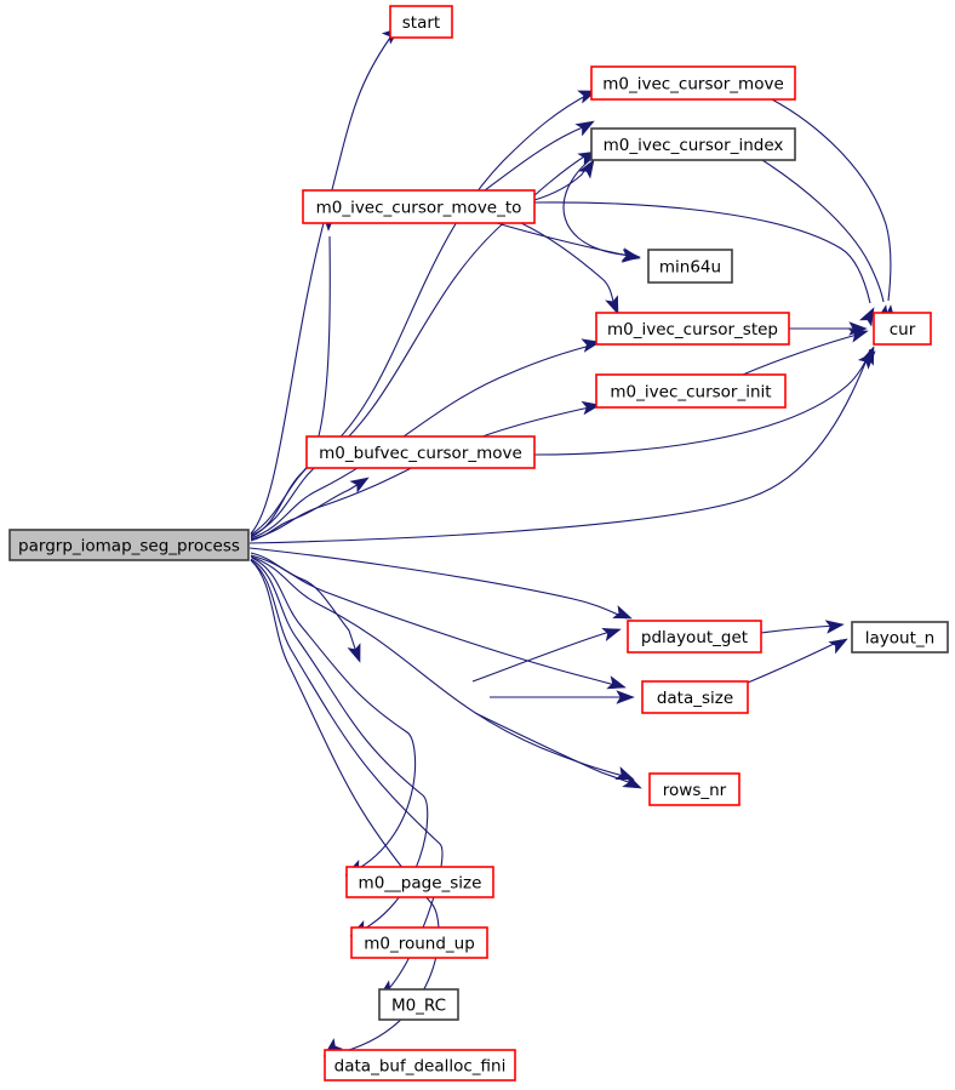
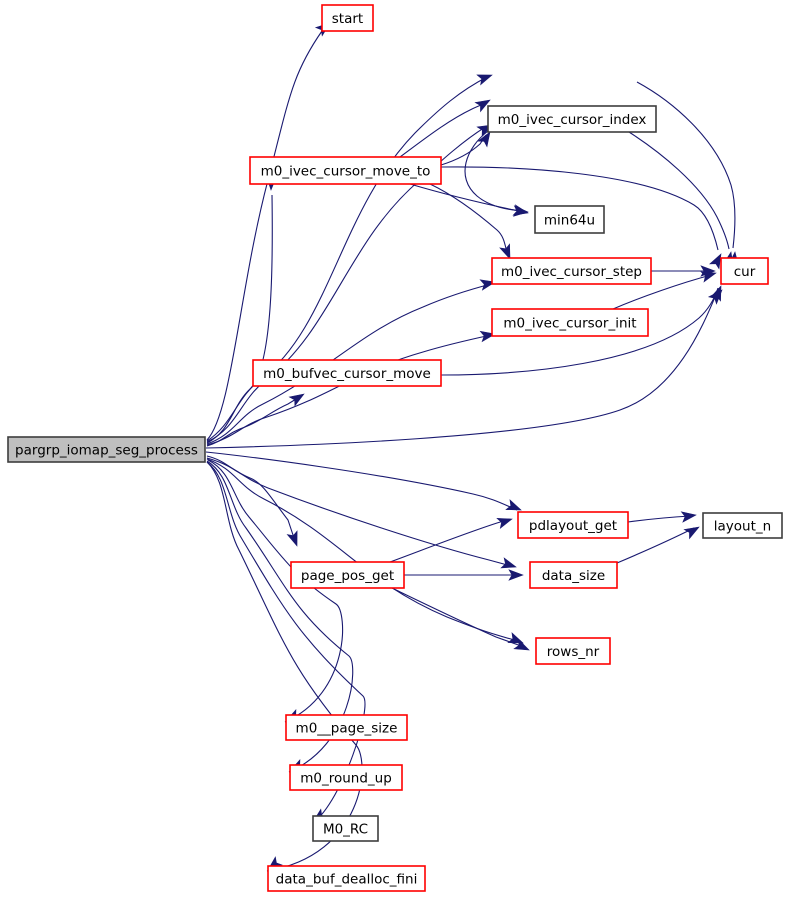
  pargrp_iomap_seg_process
  start
- m0_ivec_cursor_move
  m0_ivec_cursor_index
  m0_ivec_cursor_move_to
  min64u
  m0_ivec_cursor_step
  cur
  m0_ivec_cursor_init
  m0_bufvec_cursor_move
  pdlayout_get
  layout_n
+ page_pos_get
  data_size
  rows_nr
  m0__page_size
  m0_round_up
  M0_RC
  data_buf_dealloc_fini
